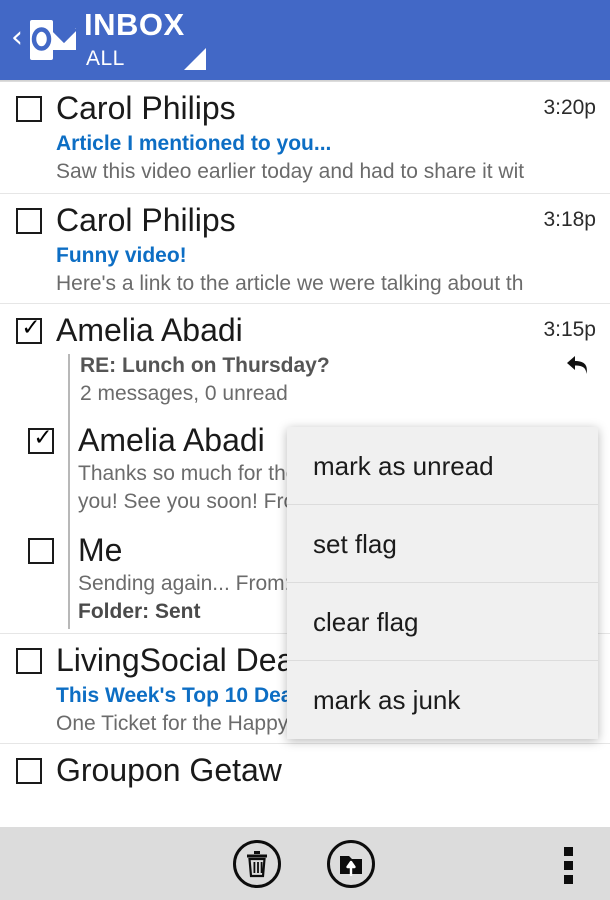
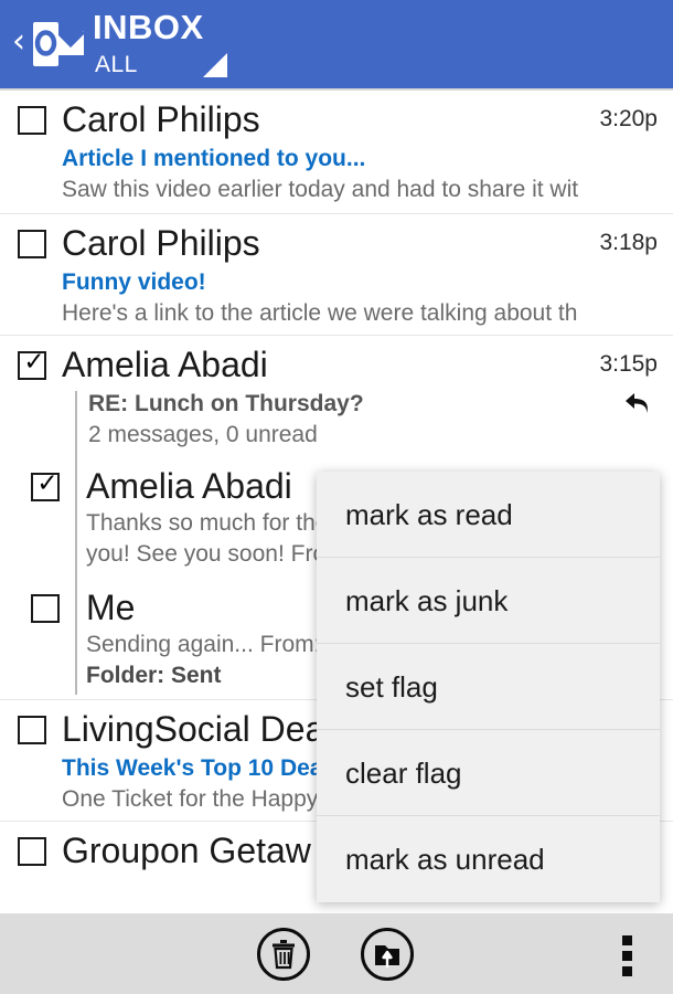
  ‹
  INBOX
  ALL
  Carol Philips
  3:20p
  Article I mentioned to you...
  Saw this video earlier today and had to share it wit
  Carol Philips
  3:18p
  Funny video!
  Here's a link to the article we were talking about th
  ✓
  Amelia Abadi
  3:15p
  RE: Lunch on Thursday?
  2 messages, 0 unread
  ✓
  Amelia Abadi
  Thanks so much for th
  you! See you soon! Fr
  Me
  Sending again... From
  Folder: Sent
  LivingSocial Dea
  This Week's Top 10 De
  One Ticket for the Happy
  Groupon Getaw
+ mark as read
- mark as unread
+ mark as junk
  set flag
  clear flag
- mark as junk
+ mark as unread
